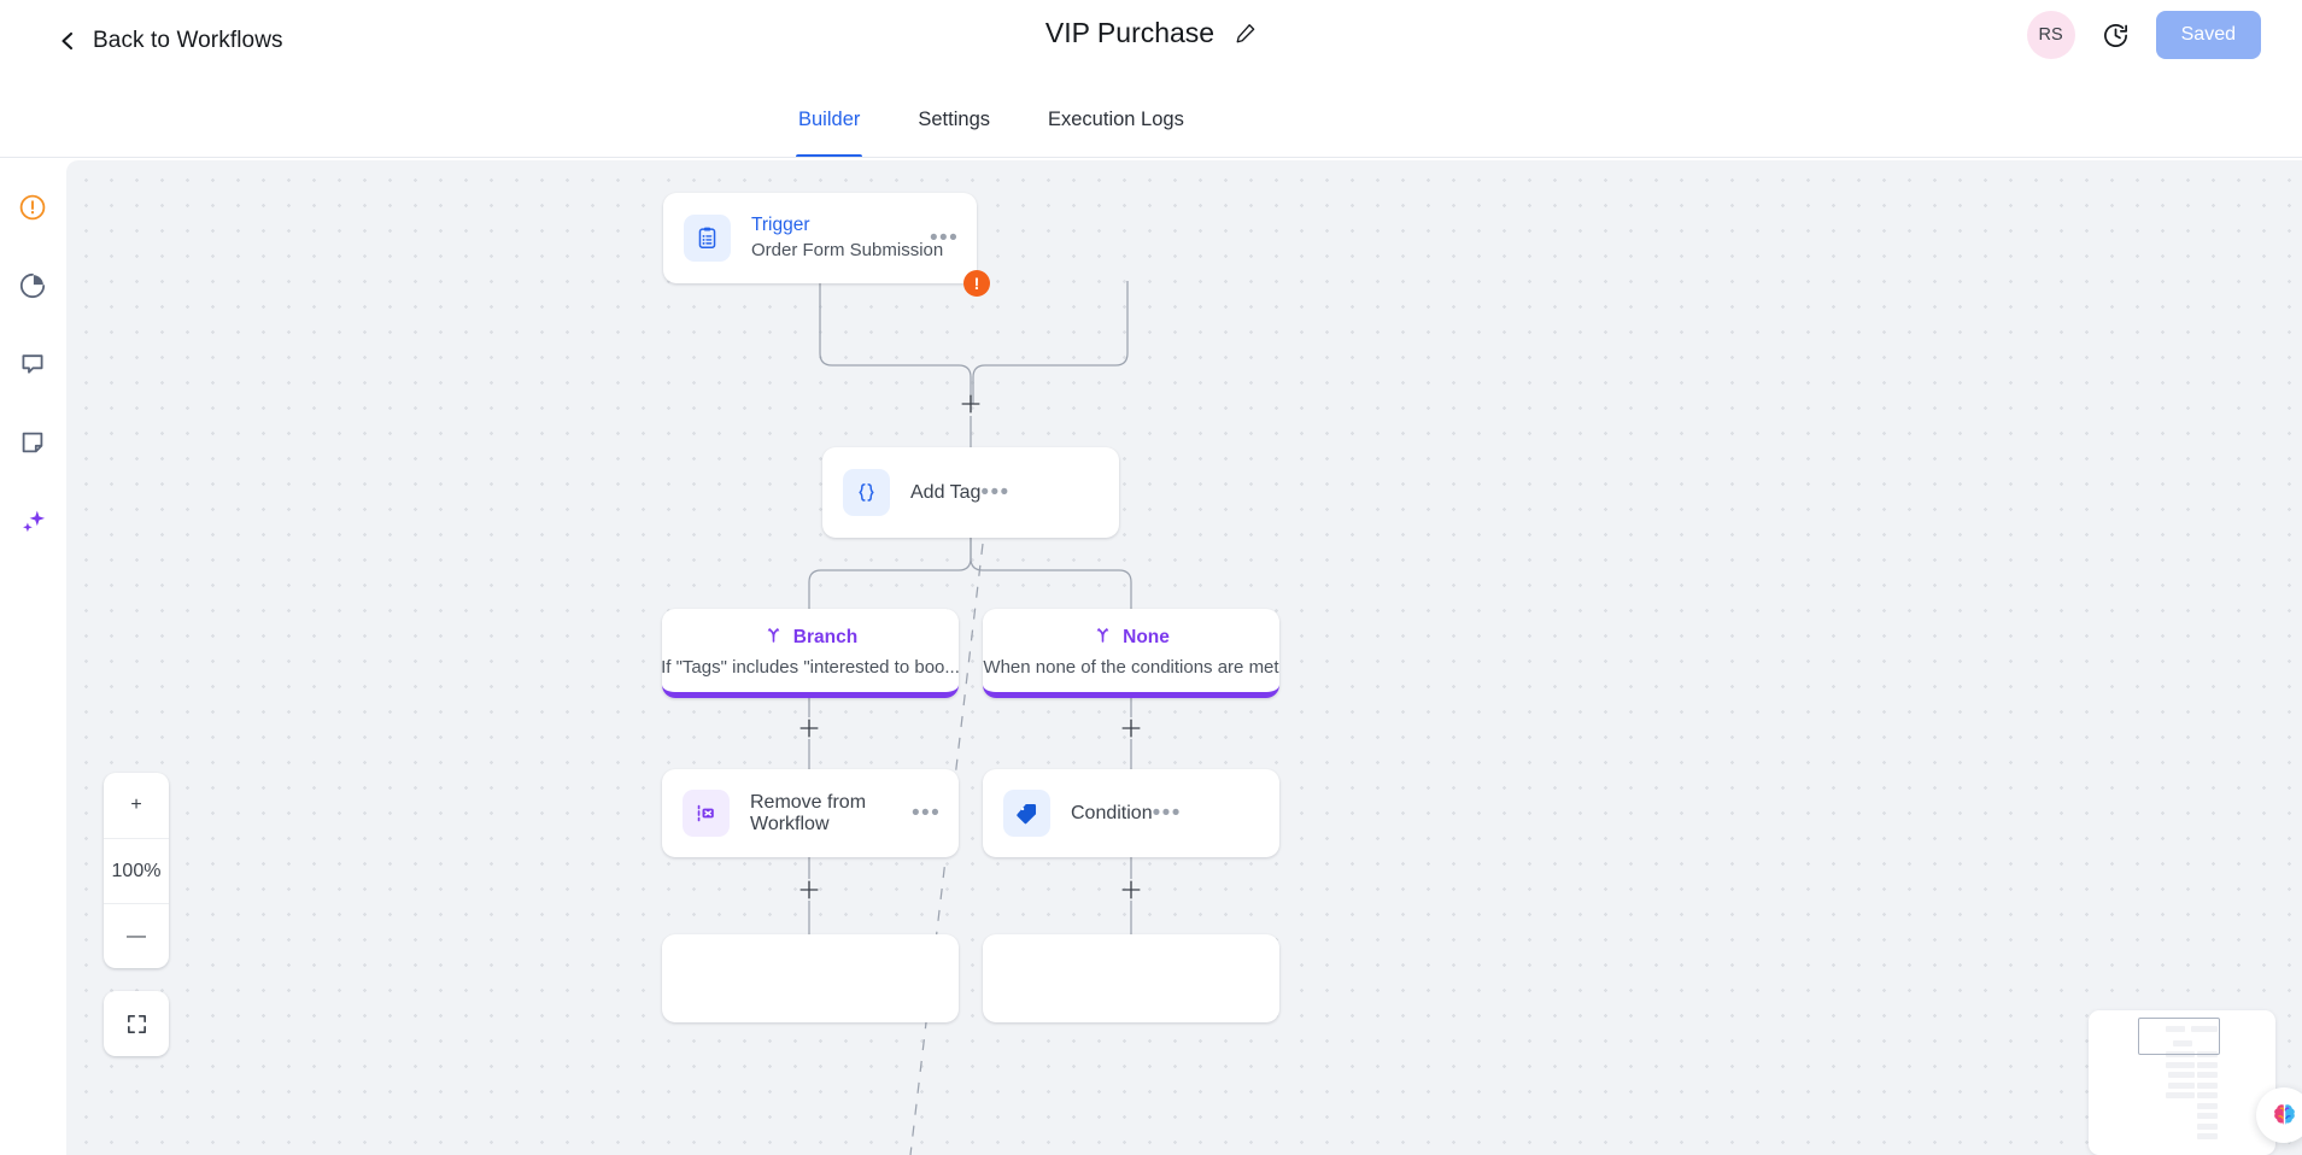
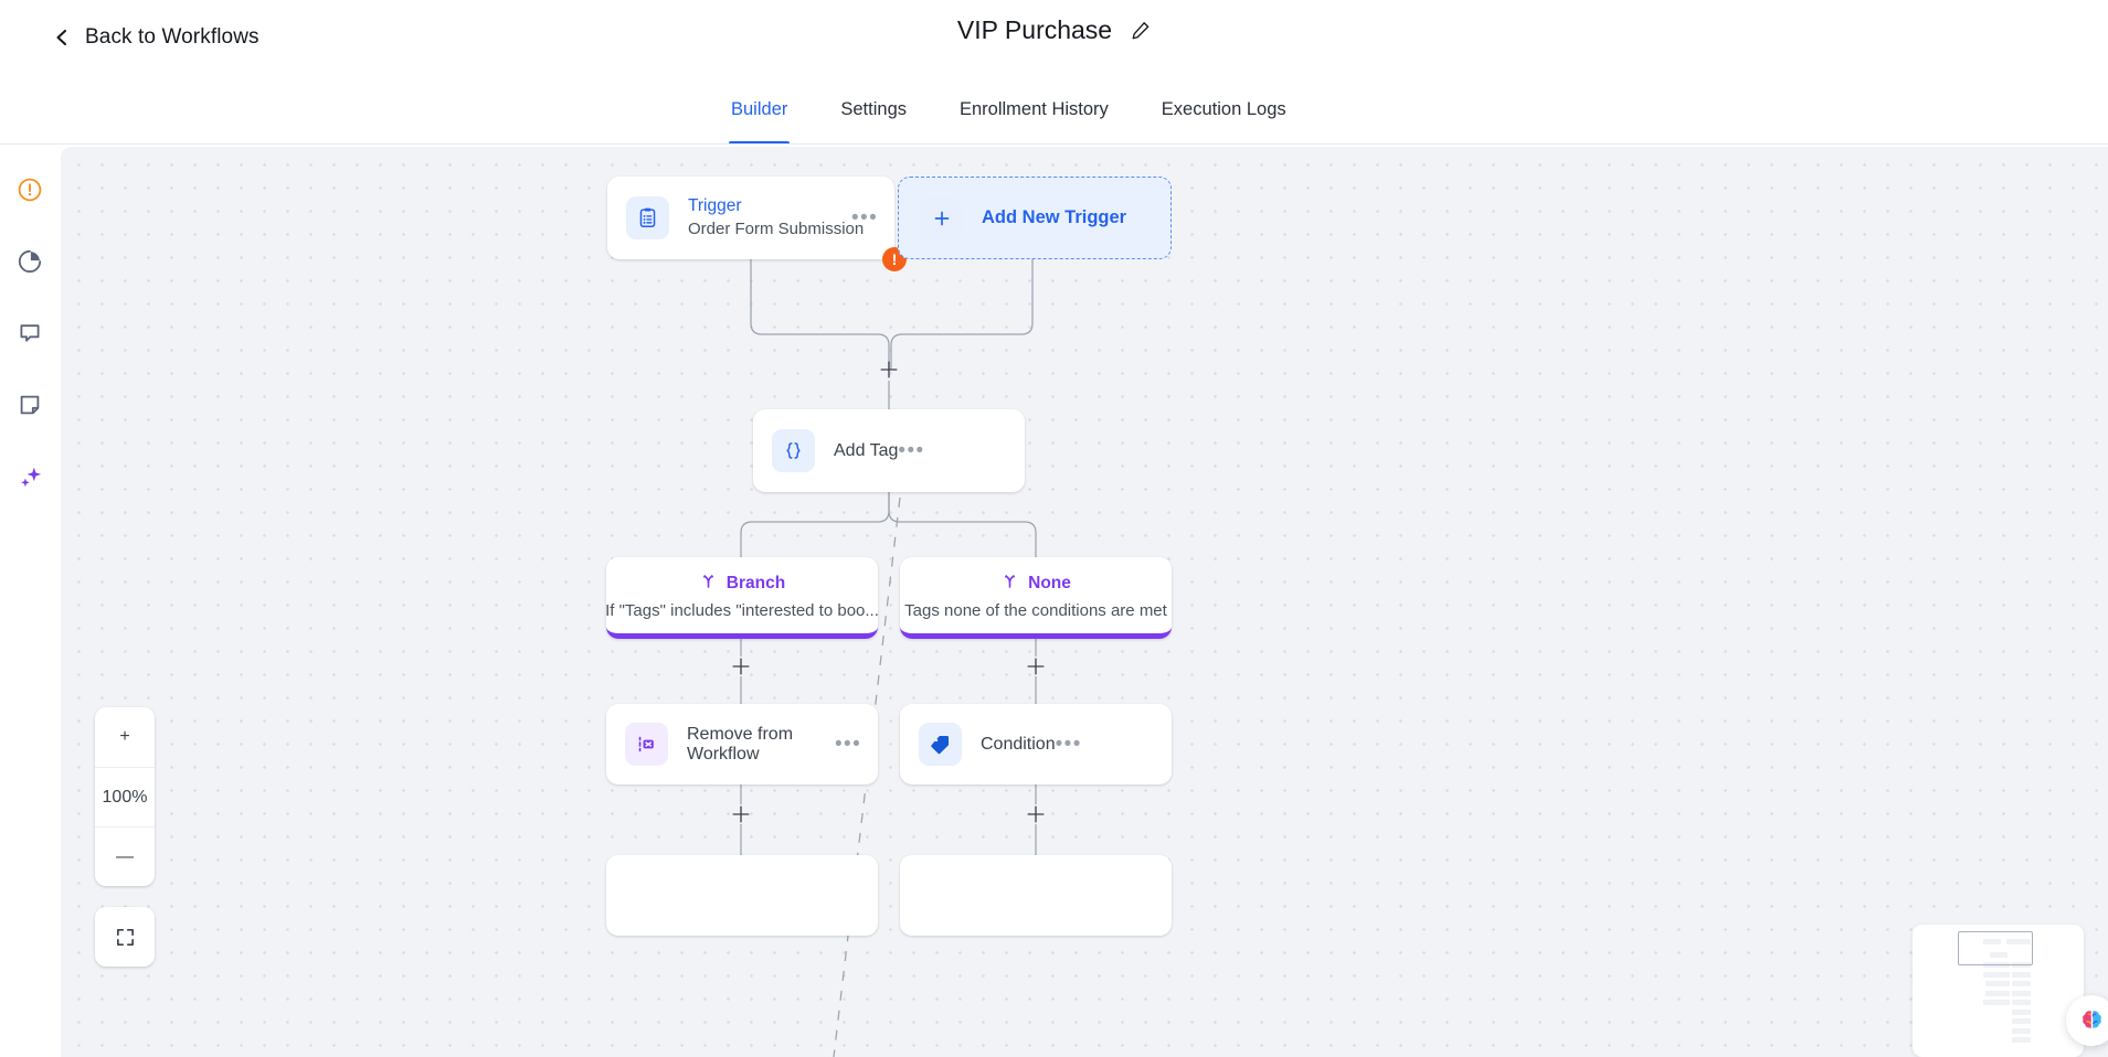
  Back to Workflows
  VIP Purchase
- RS
- Saved
  Builder
  Settings
+ Enrollment History
  Execution Logs
  Trigger
  Order Form Submissio
  •••
  !
+ Add New Trigger
  Add Tag
  •••
  Branch
  If "Tags" includes "interested to boo...
  None
- When none of the conditions are met
+ Tags none of the conditions are met
  Remove from Workflow
  •••
  Condition
  •••
  +
  100%
  —
